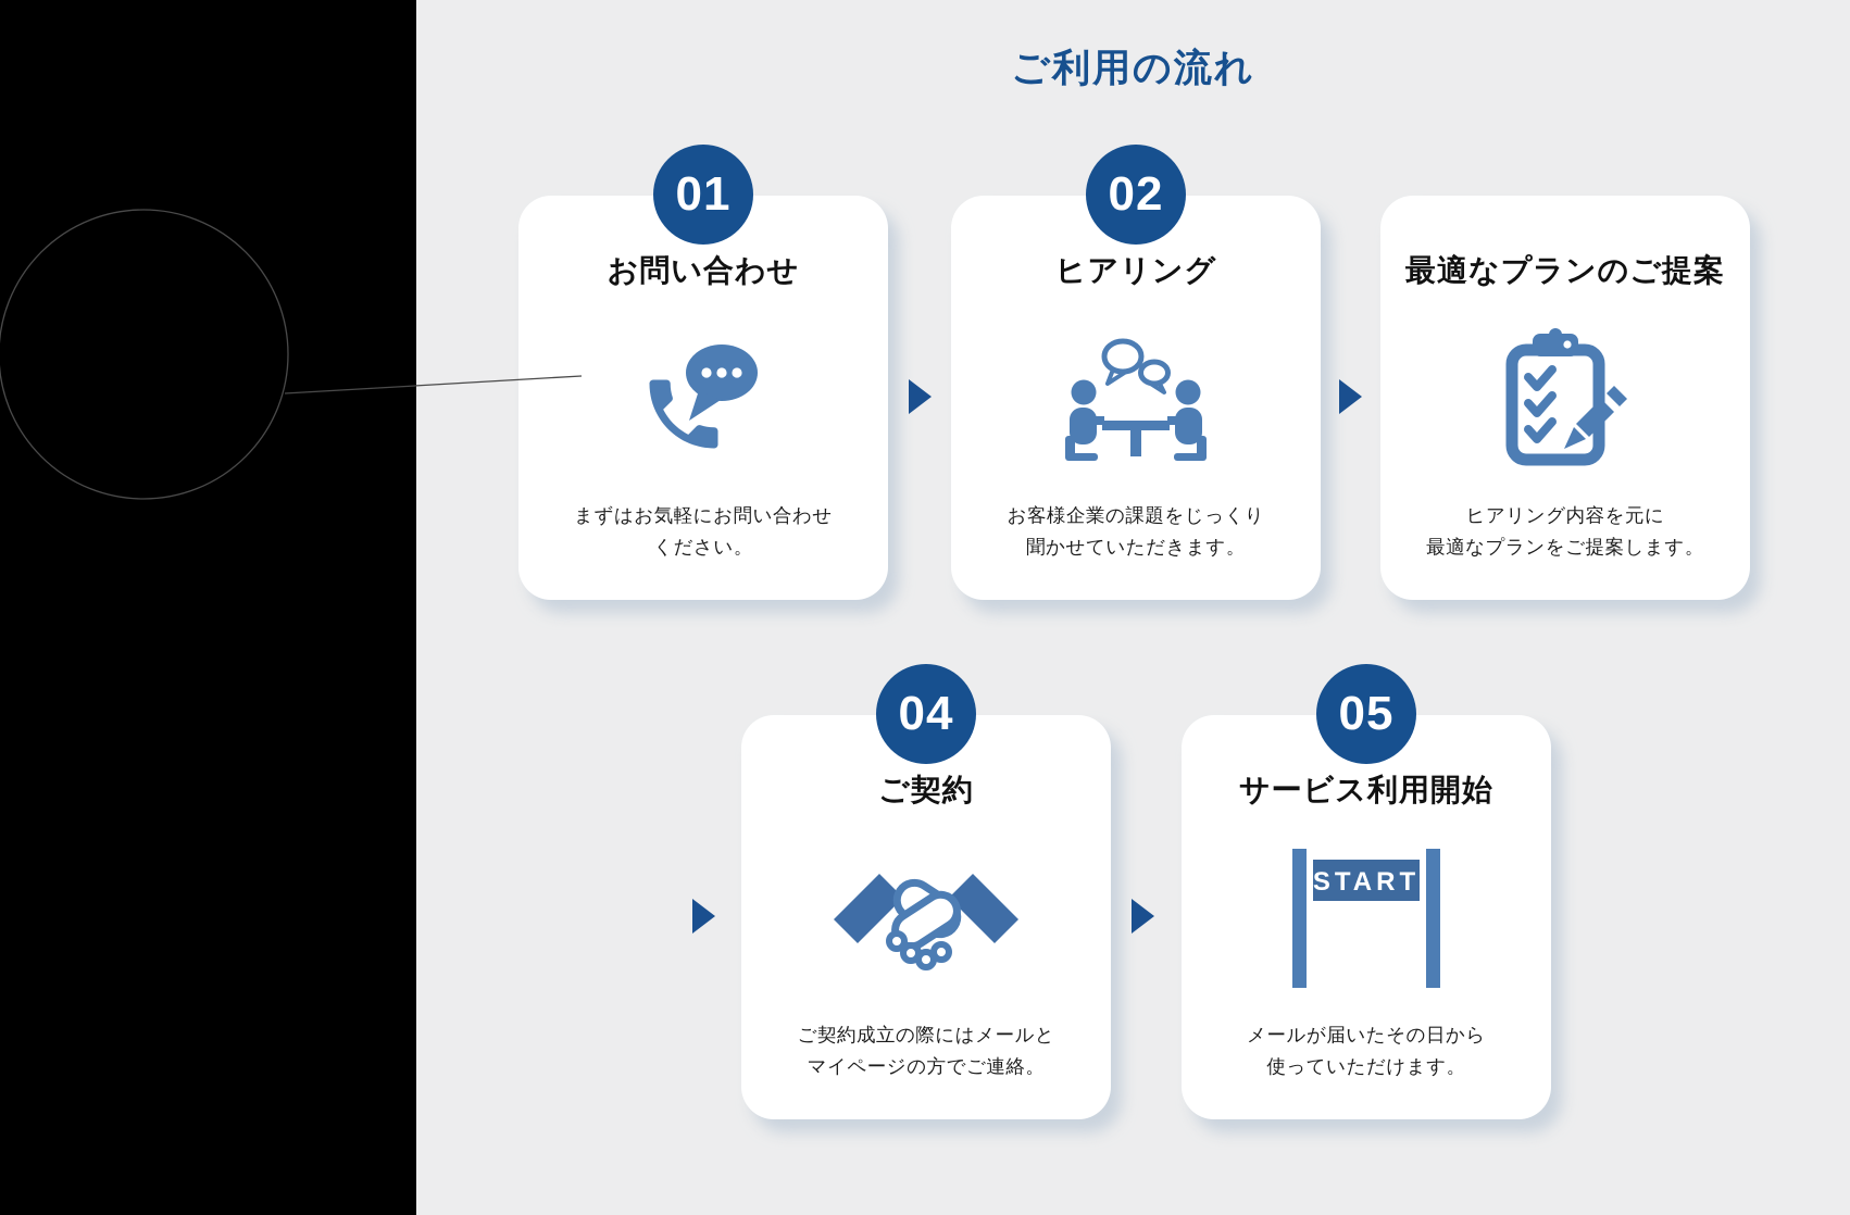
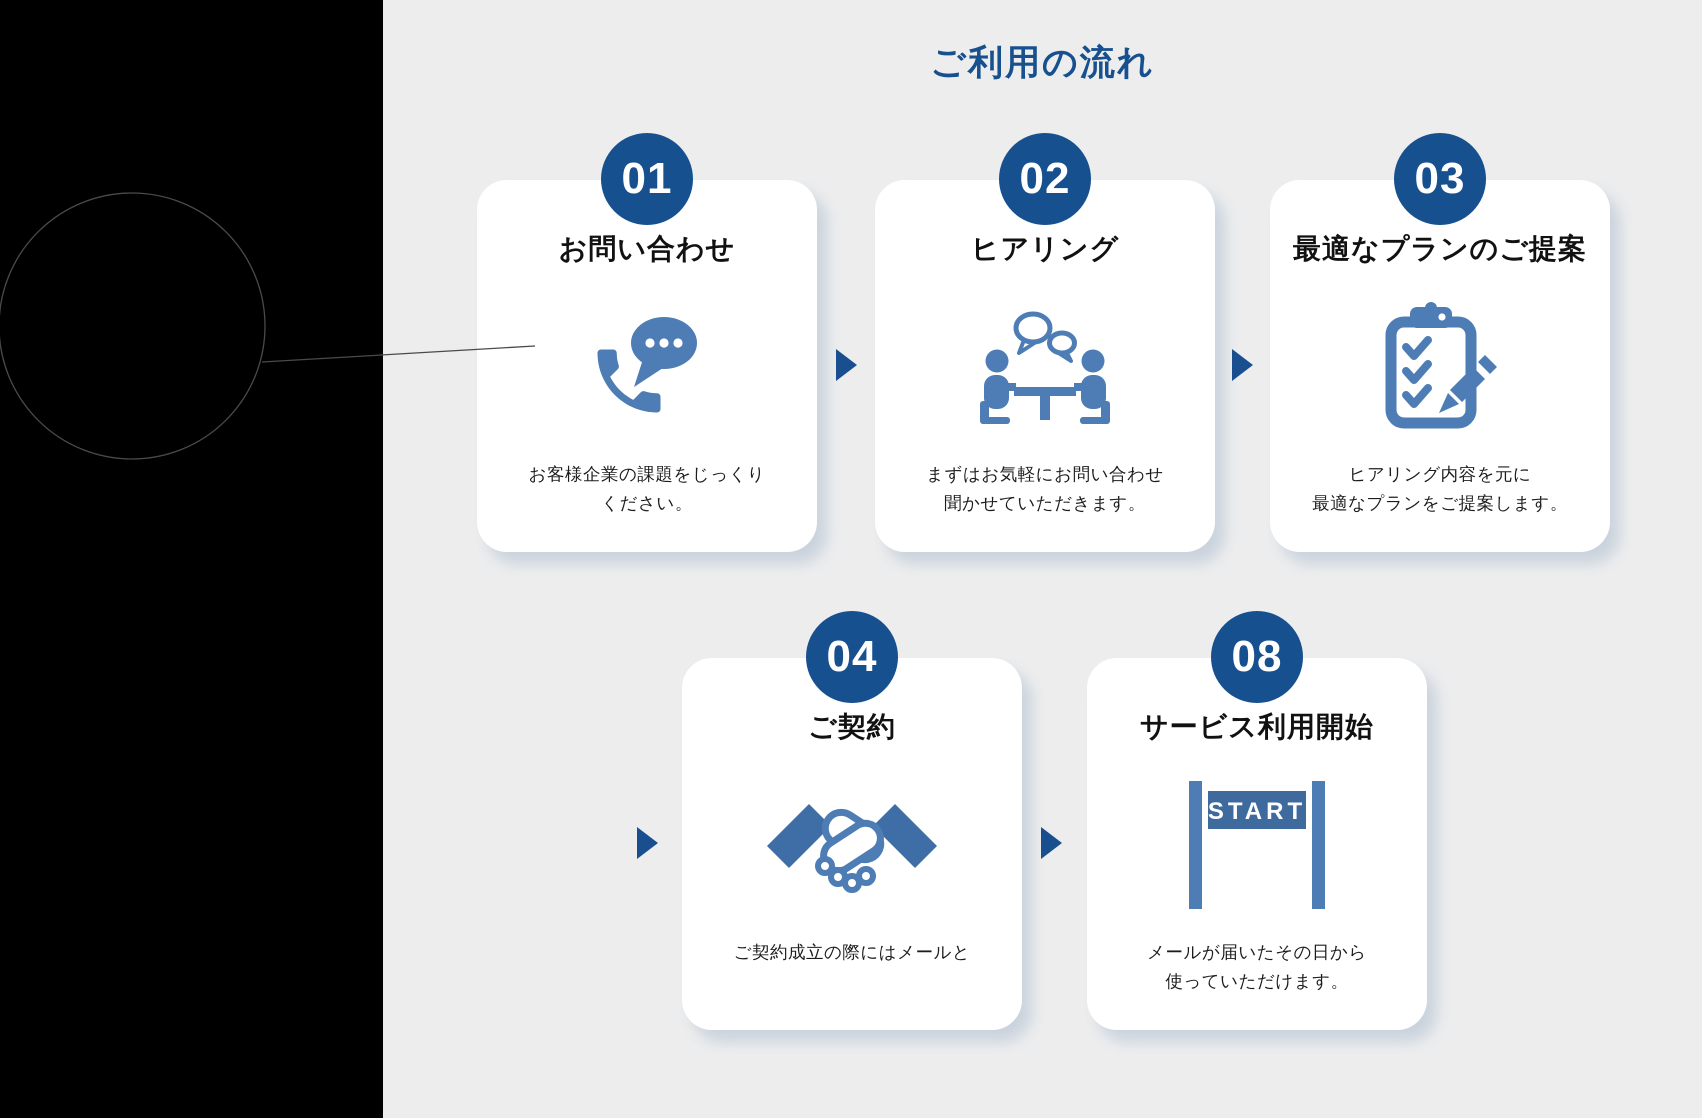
  ご利用の流れ
  01
  お問い合わせ
- まずはお気軽にお問い合わせ
+ お客様企業の課題をじっくり
  ください。
  02
  ヒアリング
- お客様企業の課題をじっくり
+ まずはお気軽にお問い合わせ
  聞かせていただきます。
+ 03
  最適なプランのご提案
  ヒアリング内容を元に
  最適なプランをご提案します。
  04
  ご契約
  ご契約成立の際にはメールと
- マイページの方でご連絡。
- 05
+ 08
  サービス利用開始
  START
  メールが届いたその日から
  使っていただけます。
